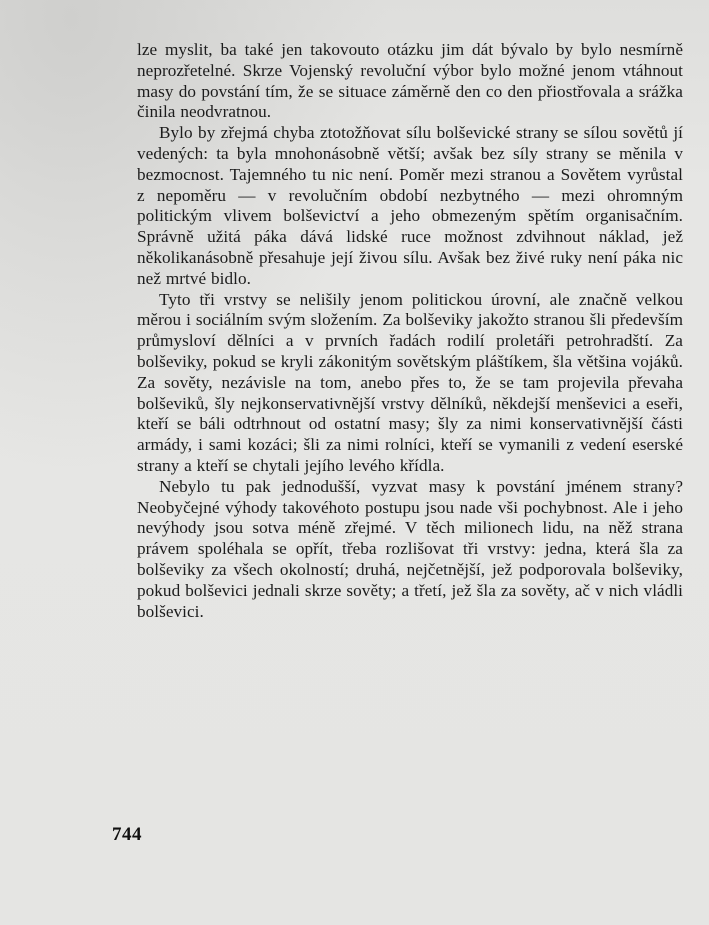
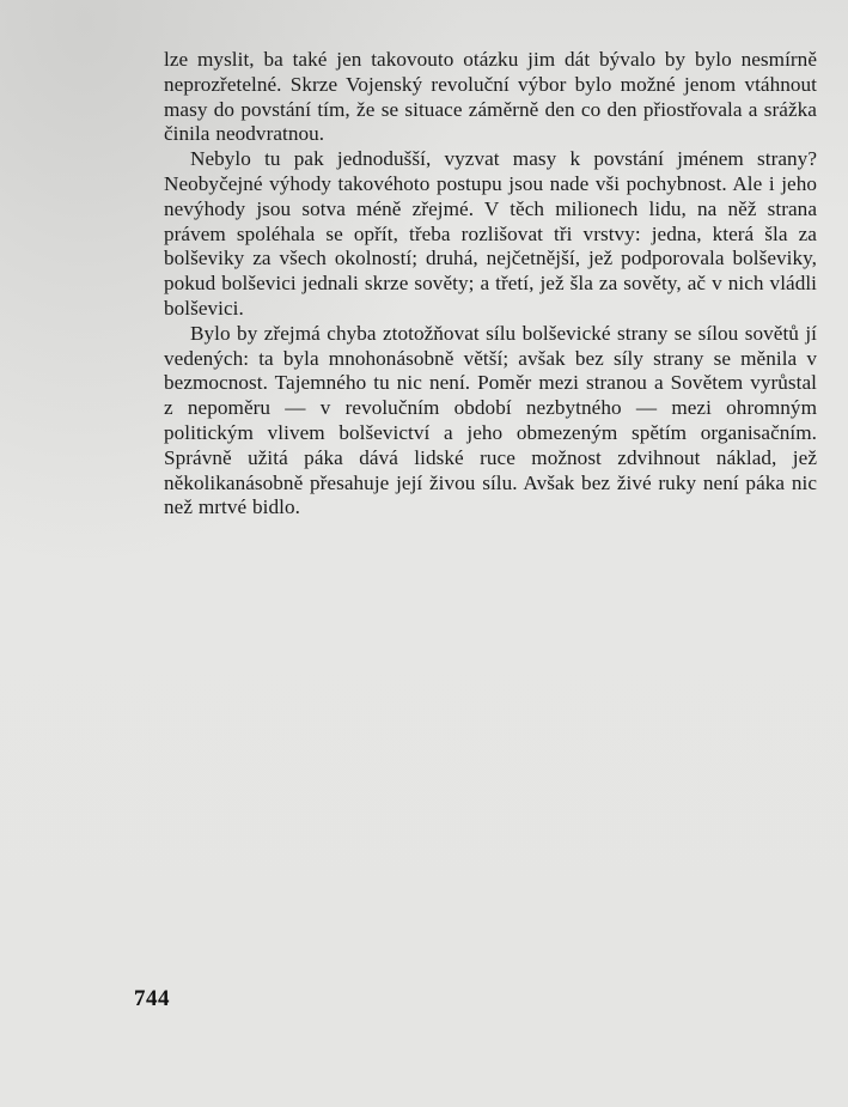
  lze myslit, ba také jen takovouto otázku jim dát bývalo by bylo nesmírně neprozřetelné. Skrze Vojenský revoluční výbor bylo možné jenom vtáh­nout masy do povstání tím, že se situace záměrně den co den přiostřo­vala a srážka činila neodvratnou.
- Bylo by zřejmá chyba ztotožňovat sílu bolševické strany se sílou so­větů jí vedených: ta byla mnohonásobně větší; avšak bez síly strany se měnila v bezmocnost. Tajemného tu nic není. Poměr mezi stranou a So­větem vyrůstal z nepoměru — v revolučním období nezbytného — mezi ohromným politickým vlivem bolševictví a jeho obmezeným spětím or­ganisačním. Správně užitá páka dává lidské ruce možnost zdvihnout náklad, jež několikanásobně přesahuje její živou sílu. Avšak bez živé ruky není páka nic než mrtvé bidlo.
+ Nebylo tu pak jednodušší, vyzvat masy k povstání jménem strany? Neobyčejné výhody takovéhoto postupu jsou nade vši pochybnost. Ale i jeho nevýhody jsou sotva méně zřejmé. V těch milionech lidu, na něž strana právem spoléhala se opřít, třeba rozlišovat tři vrstvy: jedna, která šla za bolševiky za všech okolností; druhá, nejčetnější, jež podporovala bolševiky, pokud bolševici jednali skrze sověty; a třetí, jež šla za sověty, ač v nich vládli bolševici.
- Tyto tři vrstvy se nelišily jenom politickou úrovní, ale značně velkou měrou i sociálním svým složením. Za bolševiky jakožto stranou šli přede­vším průmysloví dělníci a v prvních řadách rodilí proletáři petrohradští. Za bolševiky, pokud se kryli zákonitým sovětským pláštíkem, šla většina vojáků. Za sověty, nezávisle na tom, anebo přes to, že se tam projevila převaha bolševiků, šly nejkonservativnější vrstvy dělníků, někdejší men­ševici a eseři, kteří se báli odtrhnout od ostatní masy; šly za nimi kon­servativnější části armády, i sami kozáci; šli za nimi rolníci, kteří se vymanili z vedení eserské strany a kteří se chytali jejího levého křídla.
- Nebylo tu pak jednodušší, vyzvat masy k povstání jménem strany? Neobyčejné výhody takovéhoto postupu jsou nade vši pochybnost. Ale i jeho nevýhody jsou sotva méně zřejmé. V těch milionech lidu, na něž strana právem spoléhala se opřít, třeba rozlišovat tři vrstvy: jedna, která šla za bolševiky za všech okolností; druhá, nejčetnější, jež podporovala bolševiky, pokud bolševici jednali skrze sověty; a třetí, jež šla za sověty, ač v nich vládli bolševici.
+ Bylo by zřejmá chyba ztotožňovat sílu bolševické strany se sílou so­větů jí vedených: ta byla mnohonásobně větší; avšak bez síly strany se měnila v bezmocnost. Tajemného tu nic není. Poměr mezi stranou a So­větem vyrůstal z nepoměru — v revolučním období nezbytného — mezi ohromným politickým vlivem bolševictví a jeho obmezeným spětím or­ganisačním. Správně užitá páka dává lidské ruce možnost zdvihnout náklad, jež několikanásobně přesahuje její živou sílu. Avšak bez živé ruky není páka nic než mrtvé bidlo.
  744
